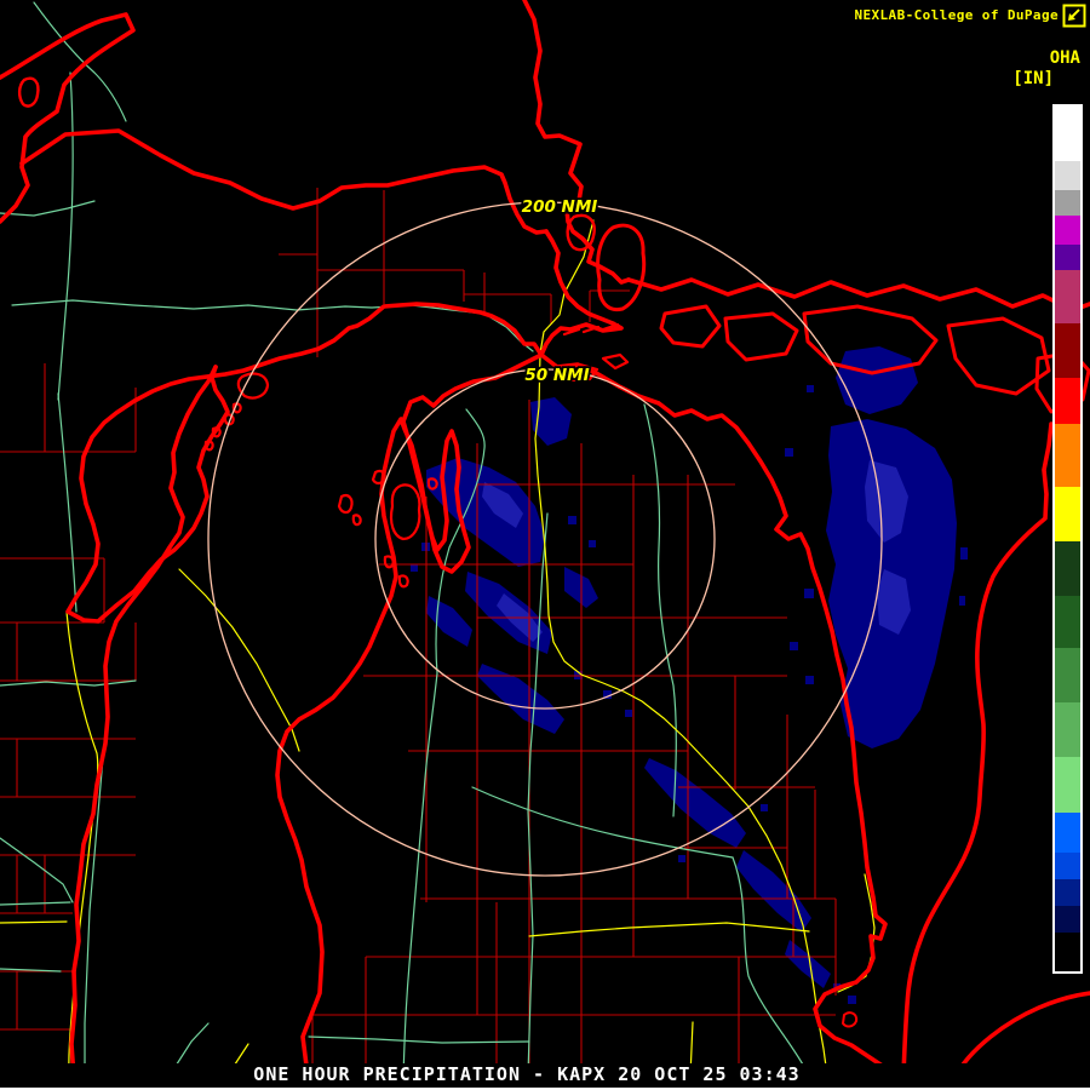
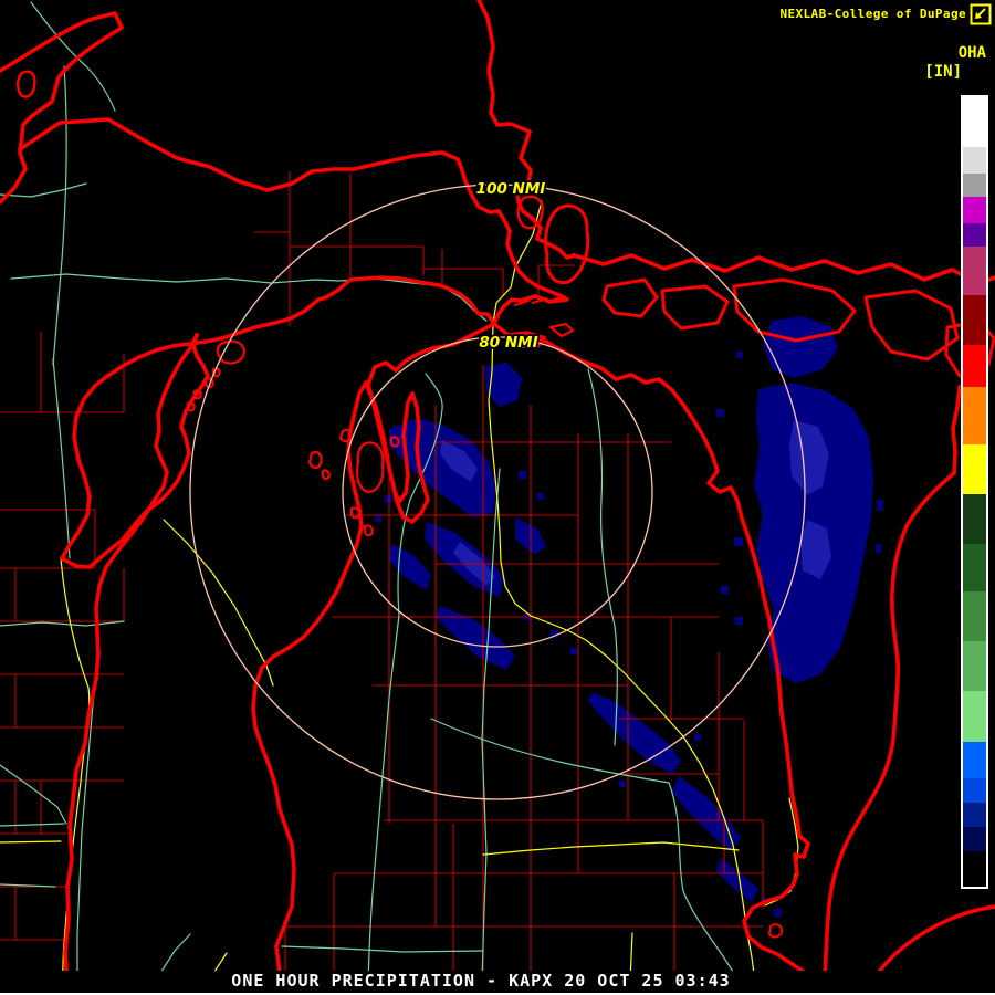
- 200 NMI
+ 100 NMI
- 50 NMI
+ 80 NMI
  NEXLAB-College of DuPage
  OHA
  [IN]
  ONE HOUR PRECIPITATION - KAPX 20 OCT 25 03:43
